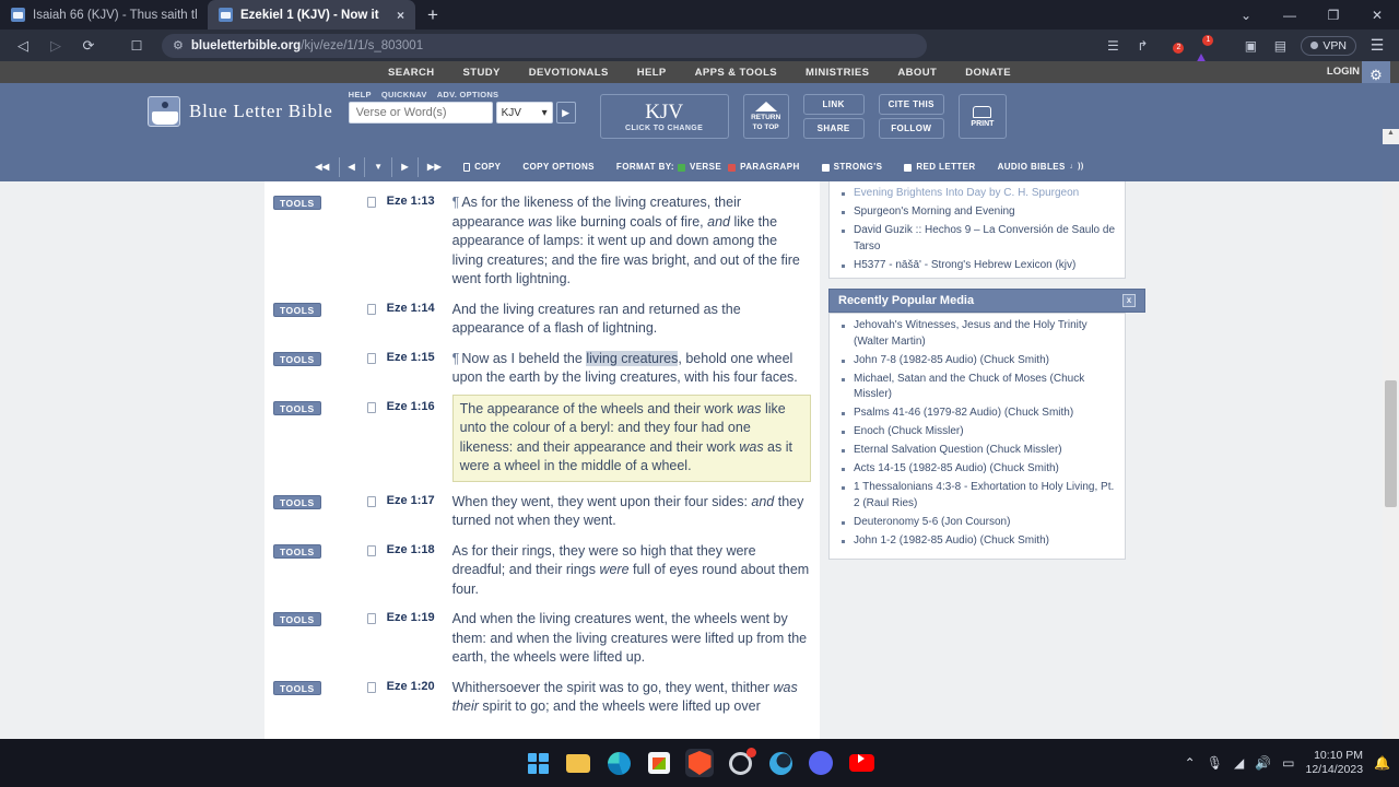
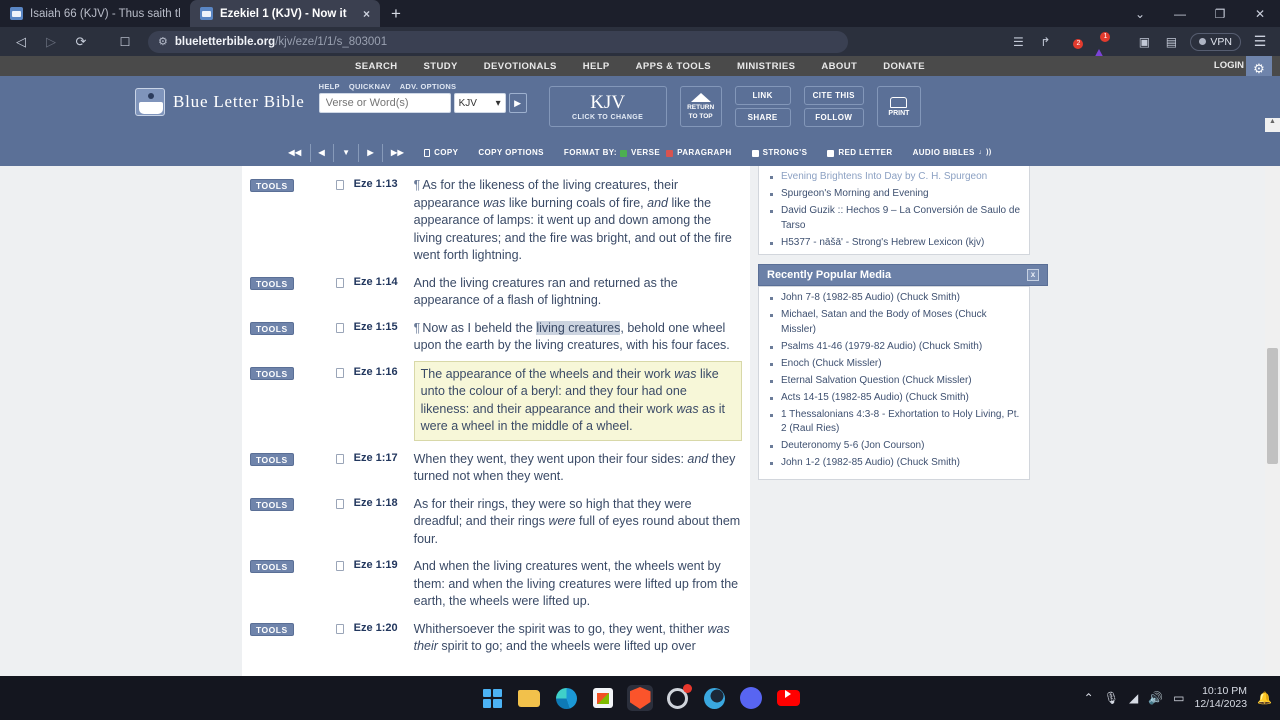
  Isaiah 66 (KJV) - Thus saith t
  Ezekiel 1 (KJV) - Now it
  ×
  +
  ⌄
  —
  ❐
  ✕
  ◁
  ▷
  ⟳
  ☐
  ⚙
  blueletterbible.org/kjv/eze/1/1/s_803001
  ☰
  ↱
  ▣
  ▤
  VPN
  ☰
  SEARCH
  STUDY
  DEVOTIONALS
  HELP
  APPS & TOOLS
  MINISTRIES
  ABOUT
  DONATE
  LOGIN
  ⚙
  Blue Letter Bible
  HELP
  QUICKNAV
  ADV. OPTIONS
  Verse or Word(s)
  KJV
  ▾
  ▶
  KJV
  LINK
  SHARE
  CITE THIS
  FOLLOW
  ◀◀
  ◀
  ▼
  ▶
  ▶▶
  COPY
  COPY OPTIONS
  FORMAT BY:
  VERSE
  PARAGRAPH
  STRONG'S
  RED LETTER
  AUDIO BIBLES
  TOOLS
  Eze 1:13
  ¶ As for the likeness of the living creatures, their appearance was like burning coals of fire, and like the appearance of lamps: it went up and down among the living creatures; and the fire was bright, and out of the fire went forth lightning.
  TOOLS
  Eze 1:14
  And the living creatures ran and returned as the appearance of a flash of lightning.
  TOOLS
  Eze 1:15
  ¶ Now as I beheld the living creatures, behold one wheel upon the earth by the living creatures, with his four faces.
  TOOLS
  Eze 1:16
  The appearance of the wheels and their work was like unto the colour of a beryl: and they four had one likeness: and their appearance and their work was as it were a wheel in the middle of a wheel.
  TOOLS
  Eze 1:17
  When they went, they went upon their four sides: and they turned not when they went.
  TOOLS
  Eze 1:18
  As for their rings, they were so high that they were dreadful; and their rings were full of eyes round about them four.
  TOOLS
  Eze 1:19
  And when the living creatures went, the wheels went by them: and when the living creatures were lifted up from the earth, the wheels were lifted up.
  TOOLS
  Eze 1:20
  Whithersoever the spirit was to go, they went, thither was their spirit to go; and the wheels were lifted up over
  Evening Brightens Into Day by C. H. Spurgeon
  Spurgeon's Morning and Evening
  David Guzik :: Hechos 9 – La Conversión de Saulo de Tarso
  H5377 - nāšā' - Strong's Hebrew Lexicon (kjv)
  Recently Popular Media
  x
- Jehovah's Witnesses, Jesus and the Holy Trinity (Walter Martin)
  John 7-8 (1982-85 Audio) (Chuck Smith)
- Michael, Satan and the Chuck of Moses (Chuck Missler)
+ Michael, Satan and the Body of Moses (Chuck Missler)
  Psalms 41-46 (1979-82 Audio) (Chuck Smith)
  Enoch (Chuck Missler)
  Eternal Salvation Question (Chuck Missler)
  Acts 14-15 (1982-85 Audio) (Chuck Smith)
  1 Thessalonians 4:3-8 - Exhortation to Holy Living, Pt. 2 (Raul Ries)
  Deuteronomy 5-6 (Jon Courson)
  John 1-2 (1982-85 Audio) (Chuck Smith)
  ⌃
  🎙
  ◢
  🔊
  ▭
  10:10 PM
  12/14/2023
  🔔
